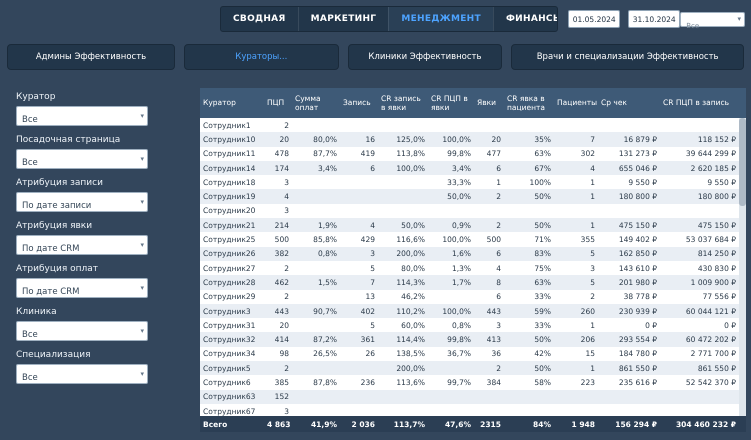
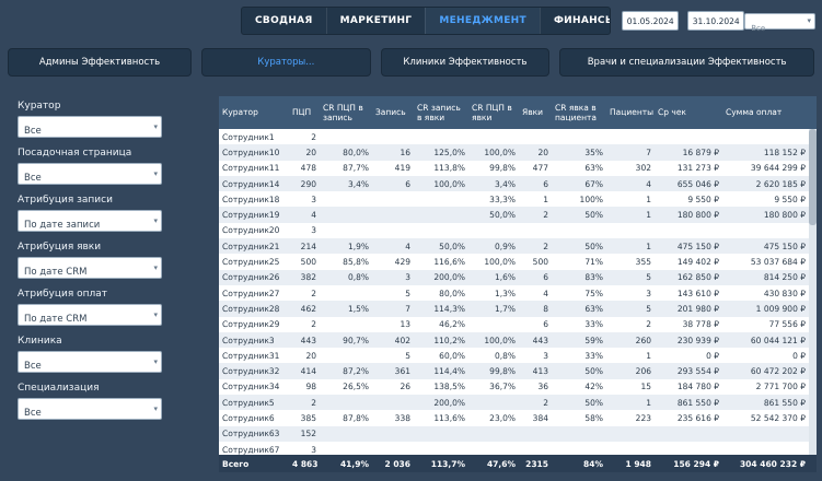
  СВОДНАЯ
  МАРКЕТИНГ
  МЕНЕДЖМЕНТ
  ФИНАНС
  01.05.2024
  31.10.2024
  Все
  ▾
  Админы Эффективность
  Кураторы...
  Клиники Эффективность
  Врачи и специализации Эффективность
  Куратор
  Все
  ▾
  Посадочная страница
  Все
  ▾
  Атрибуция записи
  По дате записи
  ▾
  Атрибуция явки
  По дате CRM
  ▾
  Атрибуция оплат
  По дате CRM
  ▾
  Клиника
  Все
  ▾
  Специализация
  Все
  ▾
  Куратор
  ПЦП
- Сумма оплат
+ CR ПЦП в запись
  Запись
  CR запись в явки
  CR ПЦП в явки
  Явки
  CR явка в пациента
  Пациенты
  Ср чек
- CR ПЦП в запись
+ Сумма оплат
  Сотрудник1
  2
  Сотрудник10
  20
  80,0%
  16
  125,0%
  100,0%
  20
  35%
  7
  16 879 ₽
  118 152 ₽
  Сотрудник11
  478
  87,7%
  419
  113,8%
  99,8%
  477
  63%
  302
  131 273 ₽
  39 644 299 ₽
  Сотрудник14
- 174
+ 290
  3,4%
  6
  100,0%
  3,4%
  6
  67%
  4
  655 046 ₽
  2 620 185 ₽
  Сотрудник18
  3
  33,3%
  1
  100%
  1
  9 550 ₽
  9 550 ₽
  Сотрудник19
  4
  50,0%
  2
  50%
  1
  180 800 ₽
  180 800 ₽
  Сотрудник20
  3
  Сотрудник21
  214
  1,9%
  4
  50,0%
  0,9%
  2
  50%
  1
  475 150 ₽
  475 150 ₽
  Сотрудник25
  500
  85,8%
  429
  116,6%
  100,0%
  500
  71%
  355
  149 402 ₽
  53 037 684 ₽
  Сотрудник26
  382
  0,8%
  3
  200,0%
  1,6%
  6
  83%
  5
  162 850 ₽
  814 250 ₽
  Сотрудник27
  2
  5
  80,0%
  1,3%
  4
  75%
  3
  143 610 ₽
  430 830 ₽
  Сотрудник28
  462
  1,5%
  7
  114,3%
  1,7%
  8
  63%
  5
  201 980 ₽
  1 009 900 ₽
  Сотрудник29
  2
  13
  46,2%
  6
  33%
  2
  38 778 ₽
  77 556 ₽
  Сотрудник3
  443
  90,7%
  402
  110,2%
  100,0%
  443
  59%
  260
  230 939 ₽
  60 044 121 ₽
  Сотрудник31
  20
  5
  60,0%
  0,8%
  3
  33%
  1
  0 ₽
  0 ₽
  Сотрудник32
  414
  87,2%
  361
  114,4%
  99,8%
  413
  50%
  206
  293 554 ₽
  60 472 202 ₽
  Сотрудник34
  98
  26,5%
  26
  138,5%
  36,7%
  36
  42%
  15
  184 780 ₽
  2 771 700 ₽
  Сотрудник5
  2
  200,0%
  2
  50%
  1
  861 550 ₽
  861 550 ₽
  Сотрудник6
  385
  87,8%
- 236
+ 338
  113,6%
- 99,7%
+ 23,0%
  384
  58%
  223
  235 616 ₽
  52 542 370 ₽
  Сотрудник63
  152
  Сотрудник67
  3
  Всего
  4 863
  41,9%
  2 036
  113,7%
  47,6%
  2315
  84%
  1 948
  156 294 ₽
  304 460 232 ₽
